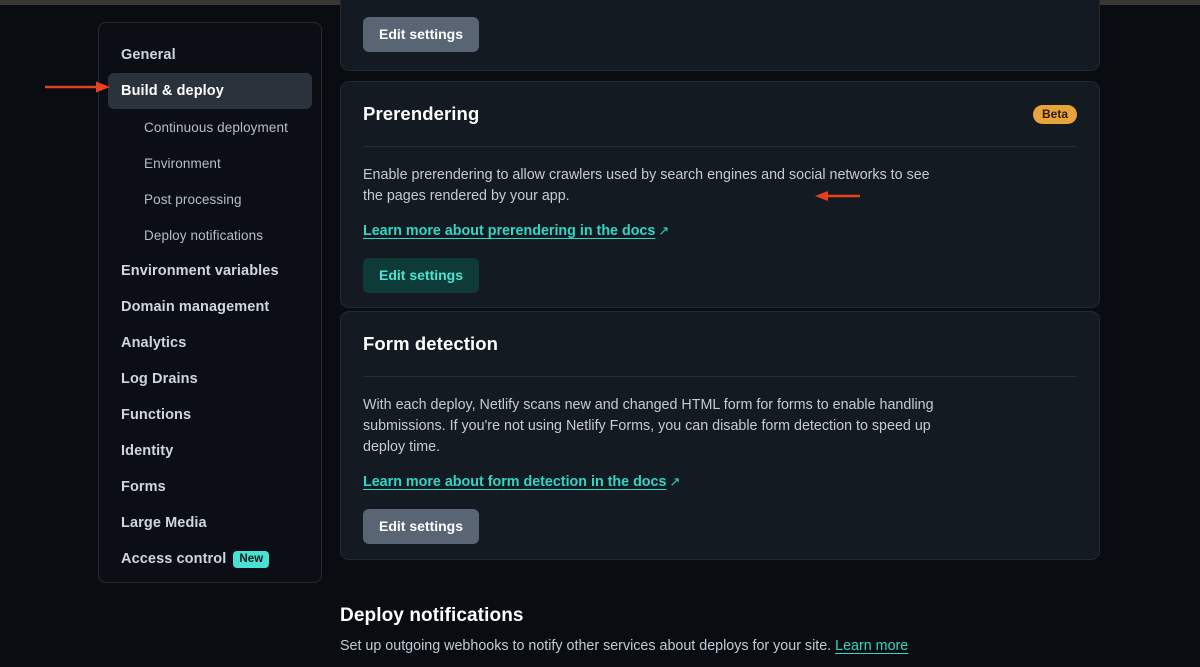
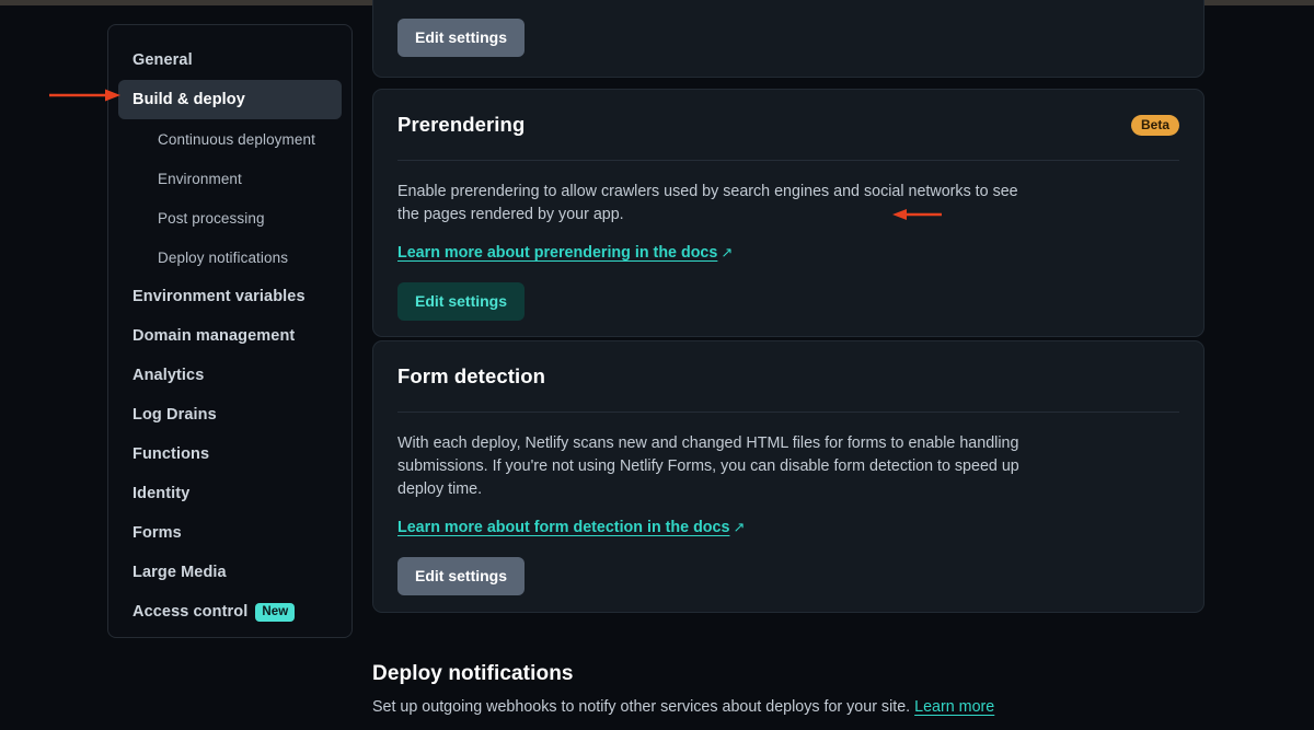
  General
  Build & deploy
  Continuous deployment
  Environment
  Post processing
  Deploy notifications
  Environment variables
  Domain management
  Analytics
  Log Drains
  Functions
  Identity
  Forms
  Large Media
  Access control
  New
  Edit settings
  Prerendering
  Beta
  Enable prerendering to allow crawlers used by search engines and social networks to see the pages rendered by your app.
  Learn more about prerendering in the docs ↗
  Edit settings
  Form detection
- With each deploy, Netlify scans new and changed HTML form for forms to enable handling submissions. If you're not using Netlify Forms, you can disable form detection to speed up deploy time.
+ With each deploy, Netlify scans new and changed HTML files for forms to enable handling submissions. If you're not using Netlify Forms, you can disable form detection to speed up deploy time.
  Learn more about form detection in the docs ↗
  Edit settings
  Deploy notifications
  Set up outgoing webhooks to notify other services about deploys for your site. Learn more
